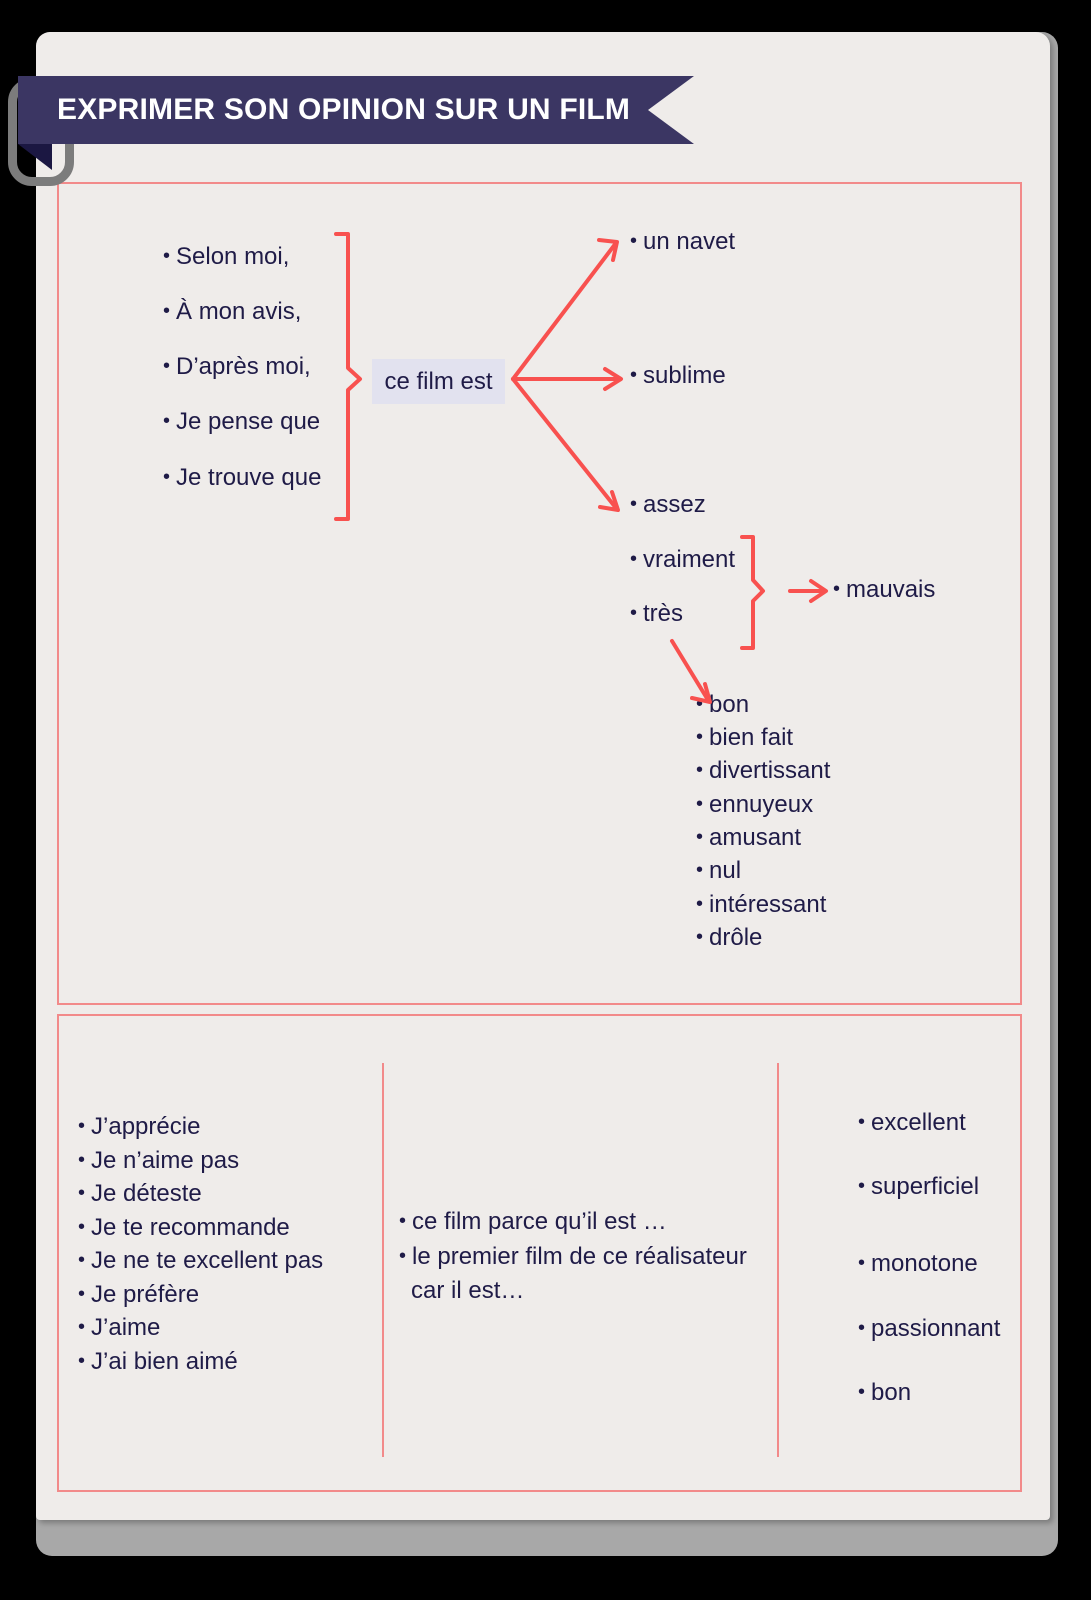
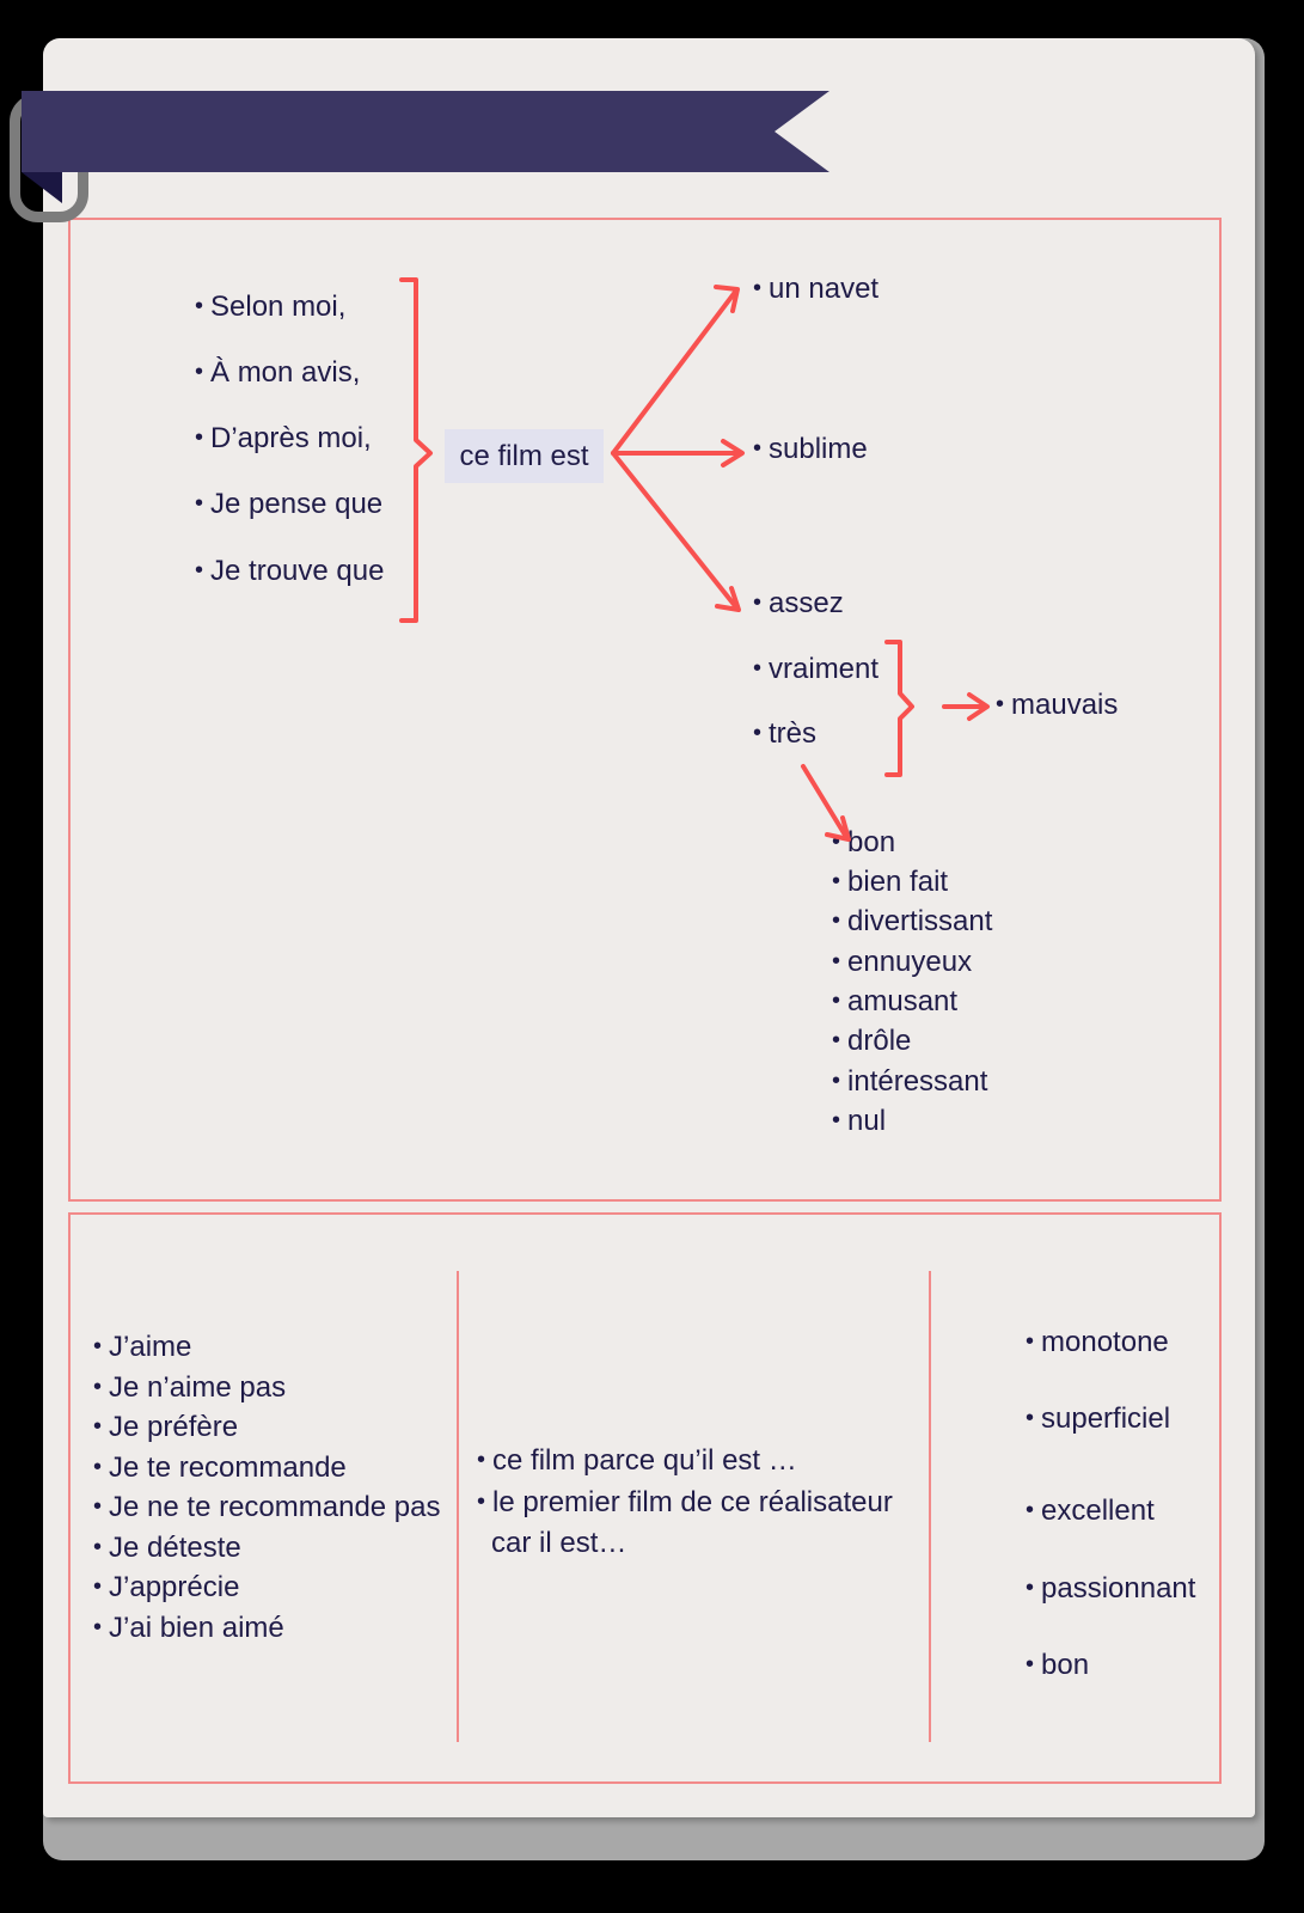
- EXPRIMER SON OPINION SUR UN FILM
  Selon moi,
  À mon avis,
  D’après moi,
  Je pense que
  Je trouve que
  ce film est
  un navet
  sublime
  assez
  vraiment
  très
  mauvais
  bon
  bien fait
  divertissant
  ennuyeux
  amusant
- nul
+ drôle
  intéressant
- drôle
+ nul
- J’apprécie
+ J’aime
  Je n’aime pas
- Je déteste
+ Je préfère
  Je te recommande
- Je ne te excellent pas
+ Je ne te recommande pas
- Je préfère
+ Je déteste
- J’aime
+ J’apprécie
  J’ai bien aimé
  ce film parce qu’il est …
  le premier film de ce réalisateur
  car il est…
- excellent
+ monotone
  superficiel
- monotone
+ excellent
  passionnant
  bon
